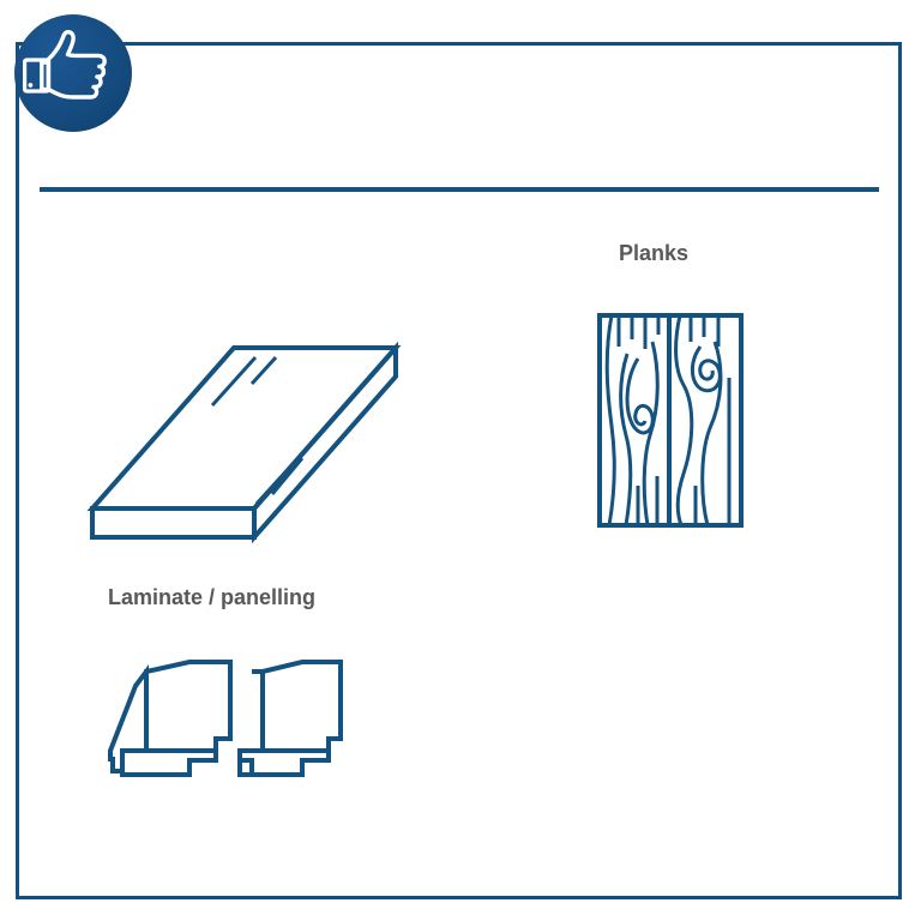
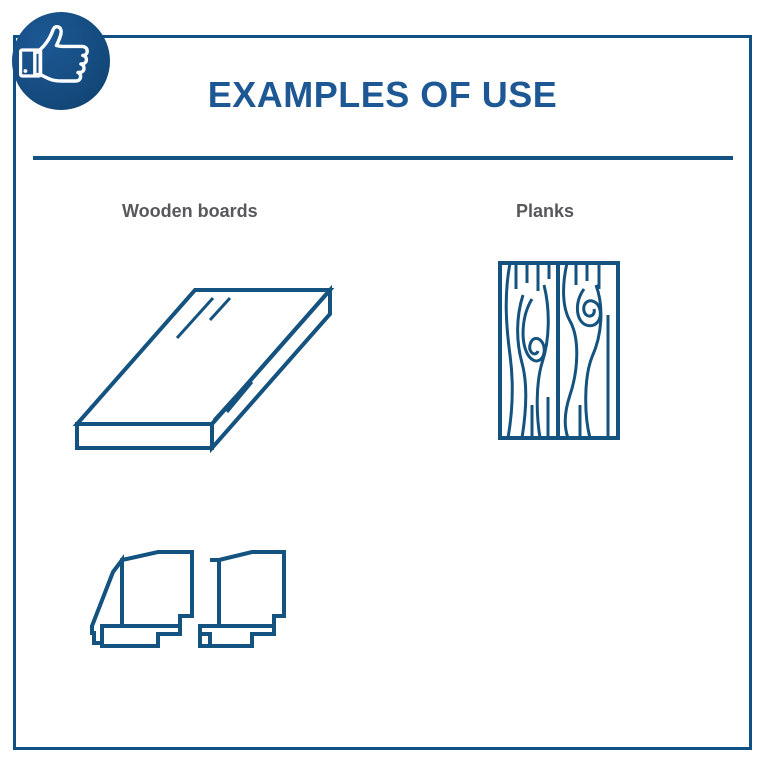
+ EXAMPLES OF USE
+ Wooden boards
  Planks
- Laminate / panelling
